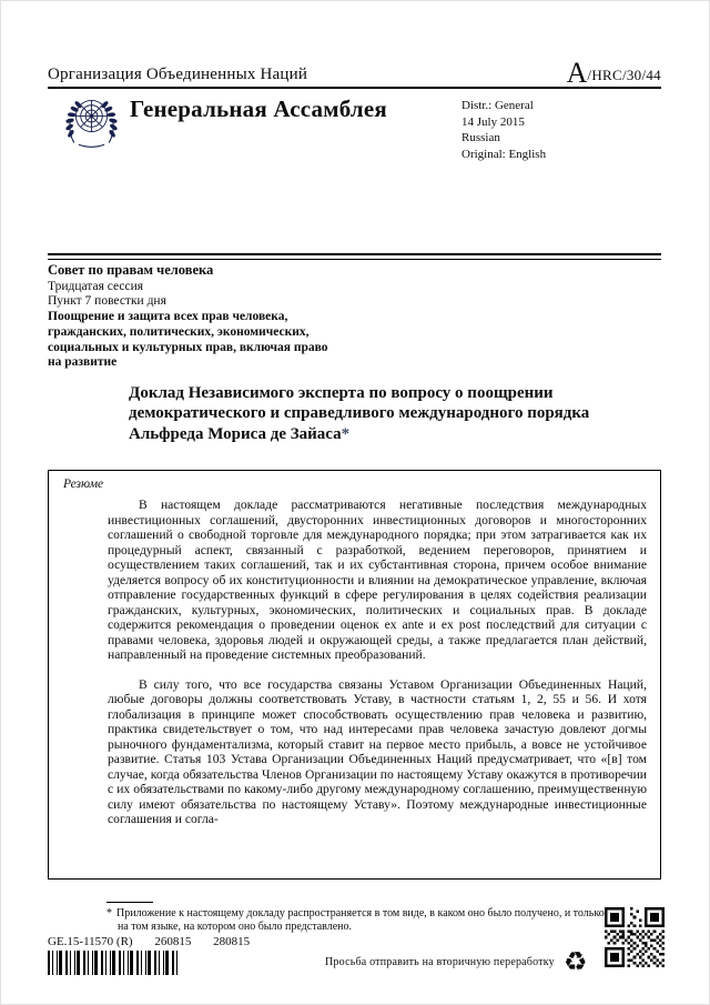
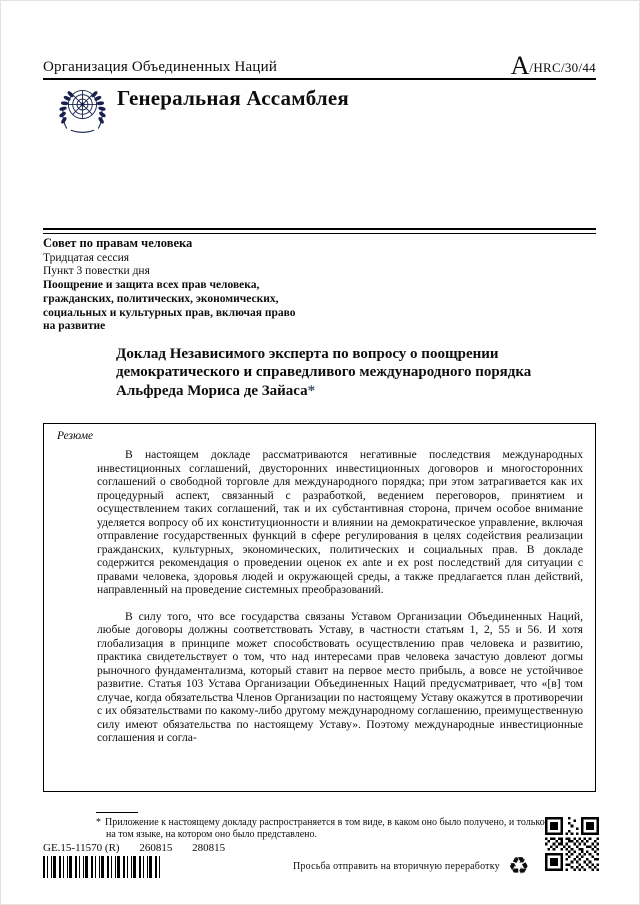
  Организация Объединенных Наций
  A
  /HRC/30/44
  Генеральная Ассамблея
- Distr.: General
- 14 July 2015
- Russian
- Original: English
  Совет по правам человека
  Тридцатая сессия
- Пункт 7 повестки дня
+ Пункт 3 повестки дня
  Поощрение и защита всех прав человека, гражданских, политических, экономических, социальных и культурных прав, включая право на развитие
  Доклад Независимого эксперта по вопросу о поощрении демократического и справедливого международного порядка Альфреда Мориса де Зайаса*
  Резюме
  В настоящем докладе рассматриваются негативные последствия международных инвестиционных соглашений, двусторонних инвестиционных договоров и многосторонних соглашений о свободной торговле для международного порядка; при этом затрагивается как их процедурный аспект, связанный с разработкой, ведением переговоров, принятием и осуществлением таких соглашений, так и их субстантивная сторона, причем особое внимание уделяется вопросу об их конституционности и влиянии на демократическое управление, включая отправление государственных функций в сфере регулирования в целях содействия реализации гражданских, культурных, экономических, политических и социальных прав. В докладе содержится рекомендация о проведении оценок ex ante и ex post последствий для ситуации с правами человека, здоровья людей и окружающей среды, а также предлагается план действий, направленный на проведение системных преобразований.
  В силу того, что все государства связаны Уставом Организации Объединенных Наций, любые договоры должны соответствовать Уставу, в частности статьям 1, 2, 55 и 56. И хотя глобализация в принципе может способствовать осуществлению прав человека и развитию, практика свидетельствует о том, что над интересами прав человека зачастую довлеют догмы рыночного фундаментализма, который ставит на первое место прибыль, а вовсе не устойчивое развитие. Статья 103 Устава Организации Объединенных Наций предусматривает, что «[в] том случае, когда обязательства Членов Организации по настоящему Уставу окажутся в противоречии с их обязательствами по какому-либо другому международному соглашению, преимущественную силу имеют обязательства по настоящему Уставу». Поэтому международные инвестиционные соглашения и согла-
  * Приложение к настоящему докладу распространяется в том виде, в каком оно было получено, и только на том языке, на котором оно было представлено.
  GE.15-11570 (R) 260815 280815
  Просьба отправить на вторичную переработку
  ♻
